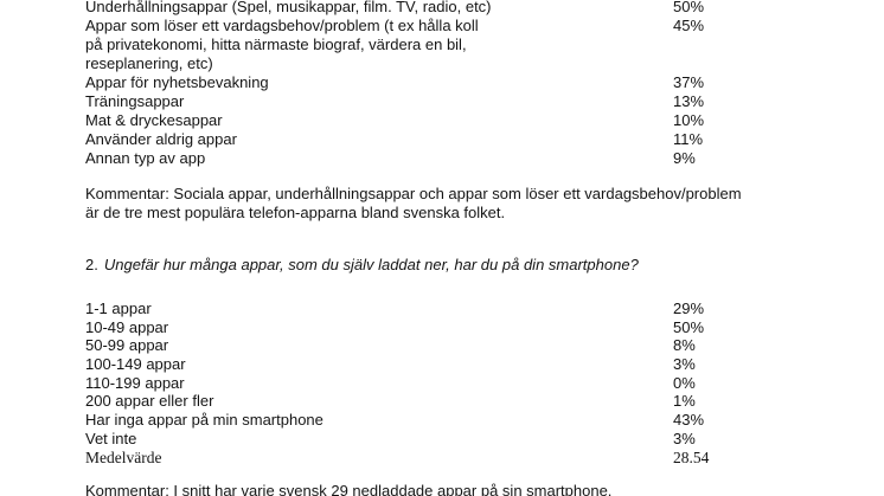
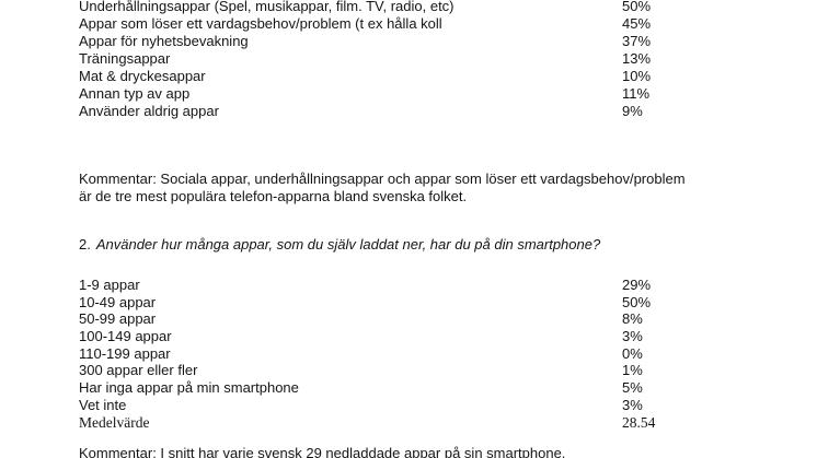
  Underhållningsappar (Spel, musikappar, film. TV, radio, etc)
  50%
  Appar som löser ett vardagsbehov/problem (t ex hålla koll
  45%
- på privatekonomi, hitta närmaste biograf, värdera en bil,
- reseplanering, etc)
  Appar för nyhetsbevakning
  37%
  Träningsappar
  13%
  Mat & dryckesappar
  10%
- Använder aldrig appar
+ Annan typ av app
  11%
- Annan typ av app
+ Använder aldrig appar
  9%
  Kommentar: Sociala appar, underhållningsappar och appar som löser ett vardagsbehov/problem
  är de tre mest populära telefon-apparna bland svenska folket.
- 2. Ungefär hur många appar, som du själv laddat ner, har du på din smartphone?
+ 2. Använder hur många appar, som du själv laddat ner, har du på din smartphone?
- 1-1 appar
+ 1-9 appar
  29%
  10-49 appar
  50%
  50-99 appar
  8%
  100-149 appar
  3%
  110-199 appar
  0%
- 200 appar eller fler
+ 300 appar eller fler
  1%
  Har inga appar på min smartphone
- 43%
+ 5%
  Vet inte
  3%
  Medelvärde
  28.54
  Kommentar: I snitt har varje svensk 29 nedladdade appar på sin smartphone.
